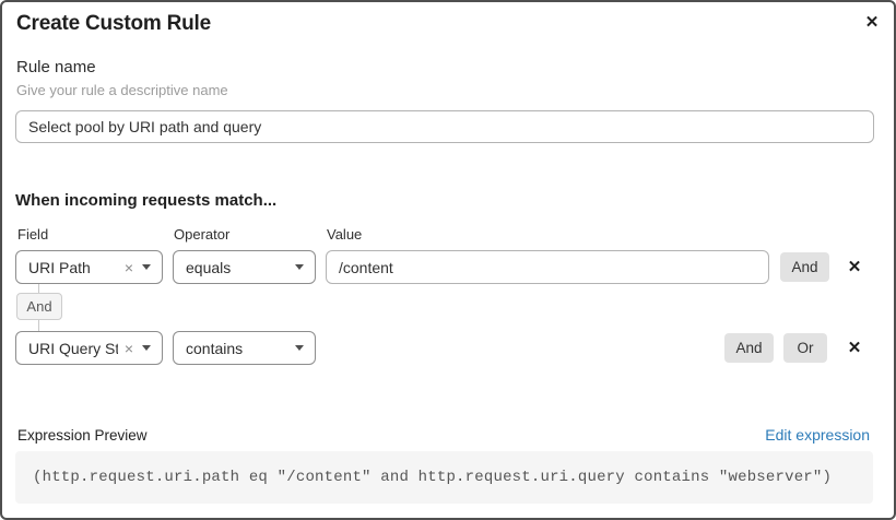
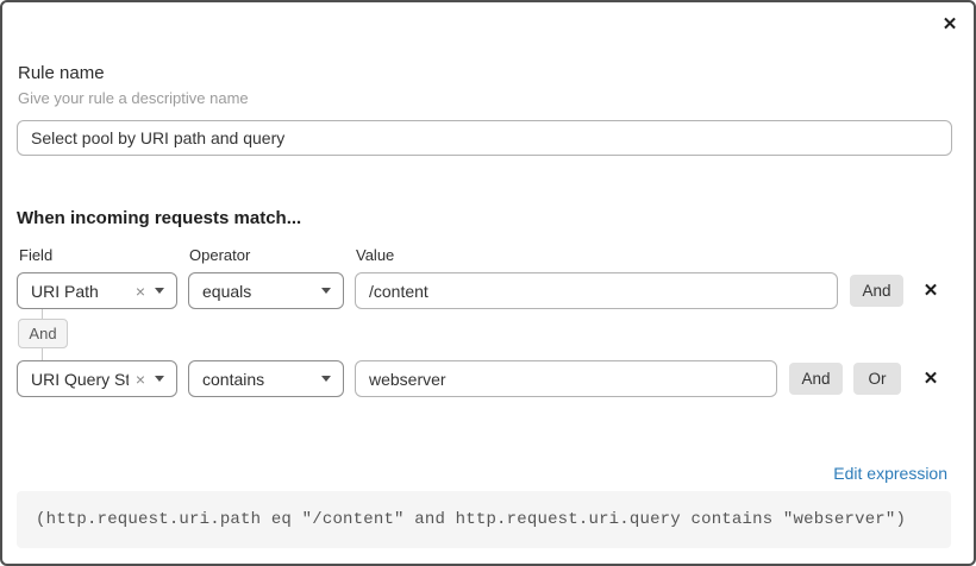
- Create Custom Rule
  ✕
  Rule name
  Give your rule a descriptive name
  Select pool by URI path and query
  When incoming requests match...
  Field
  Operator
  Value
  URI Path
  ×
  equals
  /content
  And
  ✕
  And
  URI Query St
  ×
  contains
+ webserver
  And
  Or
  ✕
- Expression Preview
  Edit expression
  (http.request.uri.path eq "/content" and http.request.uri.query contains "webserver")
